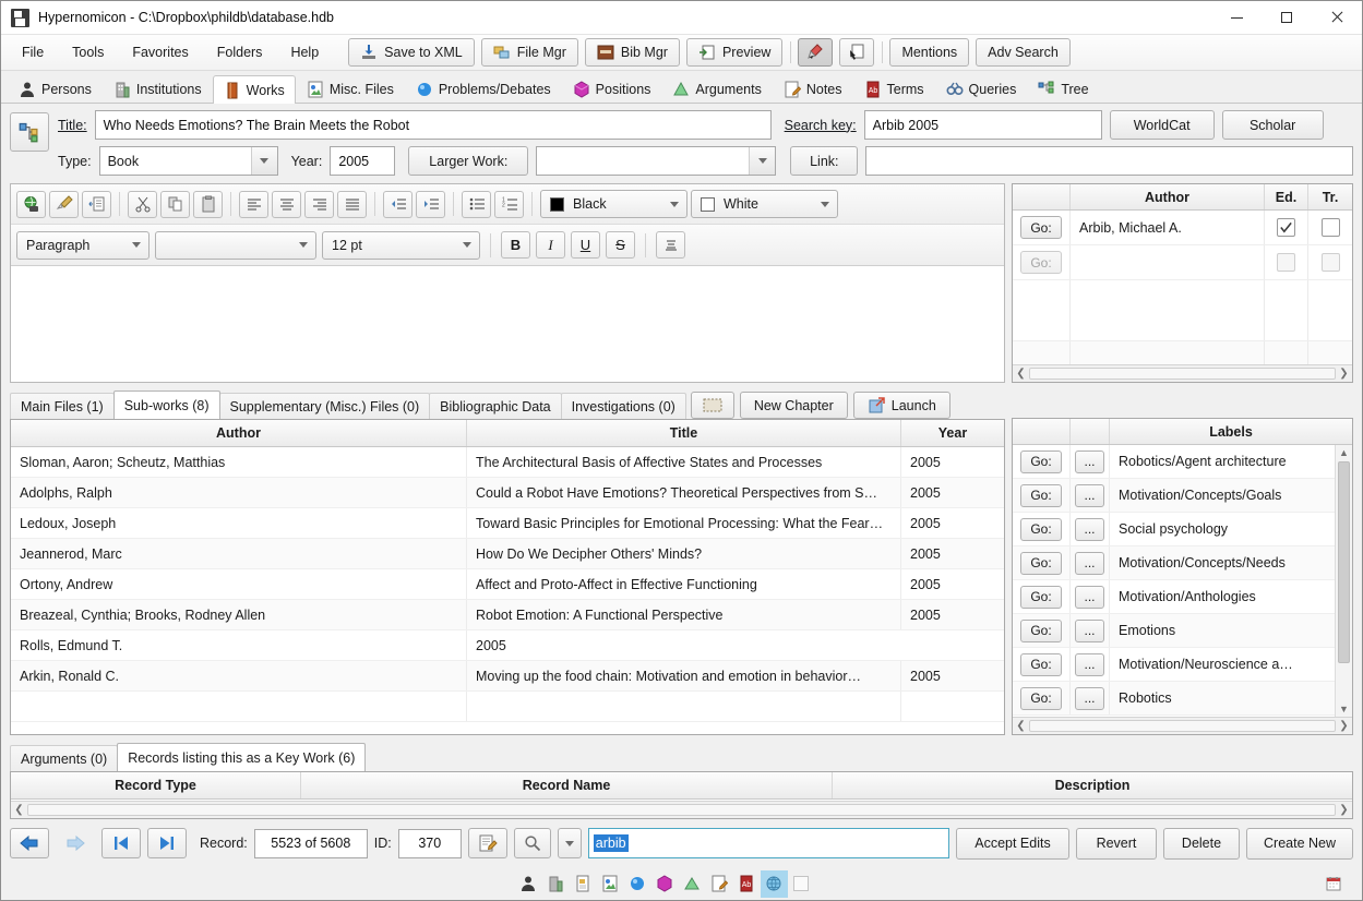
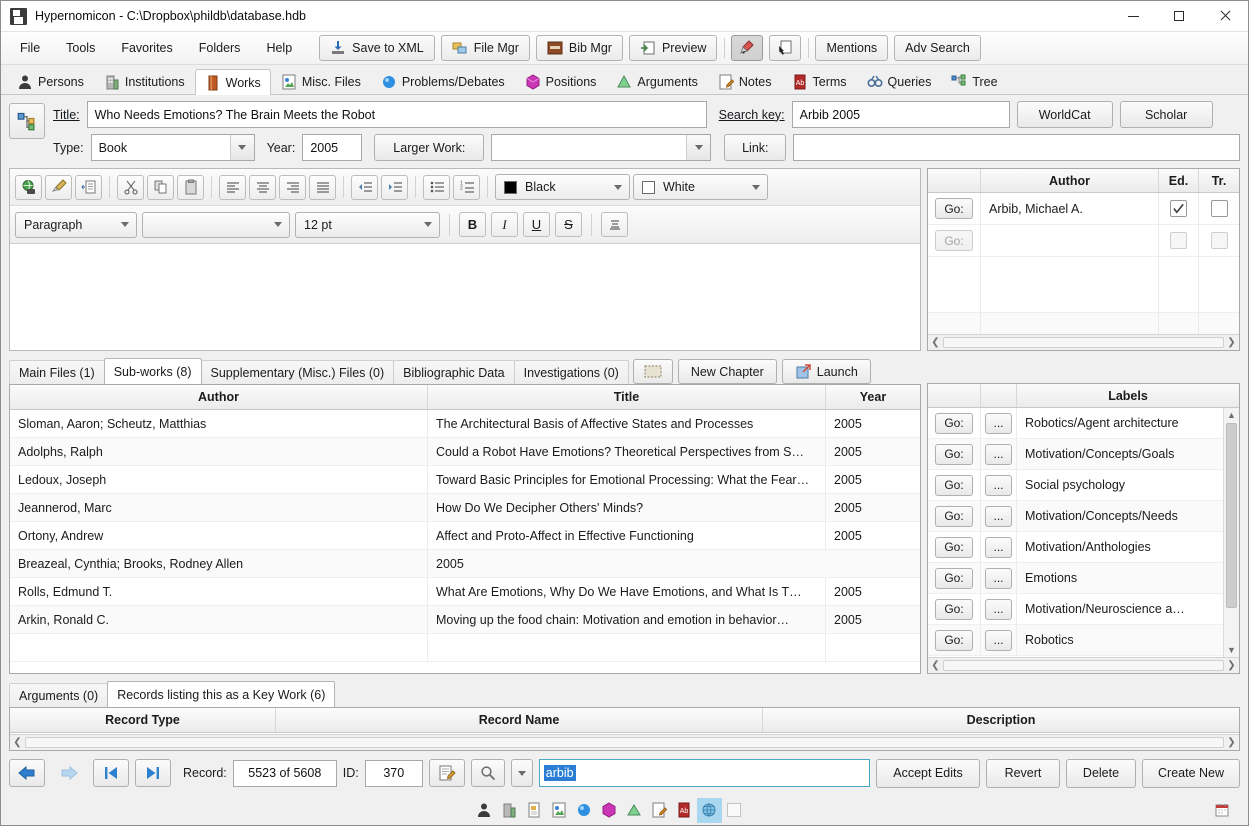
  Hypernomicon - C:\Dropbox\phildb\database.hdb
  File
  Tools
  Favorites
  Folders
  Help
  Save to XML
  File Mgr
  Bib Mgr
  Preview
  Mentions
  Adv Search
  Persons
  Institutions
  Works
  Misc. Files
  Problems/Debates
  Positions
  Arguments
  Notes
  Terms
  Queries
  Tree
  Title:
  Who Needs Emotions? The Brain Meets the Robot
  Search key:
  Arbib 2005
  WorldCat
  Scholar
  Type:
  Book
  Year:
  2005
  Larger Work:
  Link:
  Black
  White
  Paragraph
  12 pt
  B
  I
  U
  S
  Author
  Ed.
  Tr.
  Go:
  Arbib, Michael A.
  Go:
  ❮
  ❯
  Main Files (1)
  Sub-works (8)
  Supplementary (Misc.) Files (0)
  Bibliographic Data
  Investigations (0)
  New Chapter
  Launch
  Author
  Title
  Year
  Sloman, Aaron; Scheutz, Matthias
  The Architectural Basis of Affective States and Processes
  2005
  Adolphs, Ralph
  Could a Robot Have Emotions? Theoretical Perspectives from S…
  2005
  Ledoux, Joseph
  Toward Basic Principles for Emotional Processing: What the Fear…
  2005
  Jeannerod, Marc
  How Do We Decipher Others' Minds?
  2005
  Ortony, Andrew
  Affect and Proto-Affect in Effective Functioning
  2005
  Breazeal, Cynthia; Brooks, Rodney Allen
- Robot Emotion: A Functional Perspective
  2005
  Rolls, Edmund T.
+ What Are Emotions, Why Do We Have Emotions, and What Is T…
  2005
  Arkin, Ronald C.
  Moving up the food chain: Motivation and emotion in behavior…
  2005
  Labels
  Go:
  ...
  Robotics/Agent architecture
  Go:
  ...
  Motivation/Concepts/Goals
  Go:
  ...
  Social psychology
  Go:
  ...
  Motivation/Concepts/Needs
  Go:
  ...
  Motivation/Anthologies
  Go:
  ...
  Emotions
  Go:
  ...
  Motivation/Neuroscience a…
  Go:
  ...
  Robotics
  ▲
  ▼
  ❮
  ❯
  Arguments (0)
  Records listing this as a Key Work (6)
  Record Type
  Record Name
  Description
  ❮
  ❯
  Record:
  5523 of 5608
  ID:
  370
  arbib
  Accept Edits
  Revert
  Delete
  Create New
